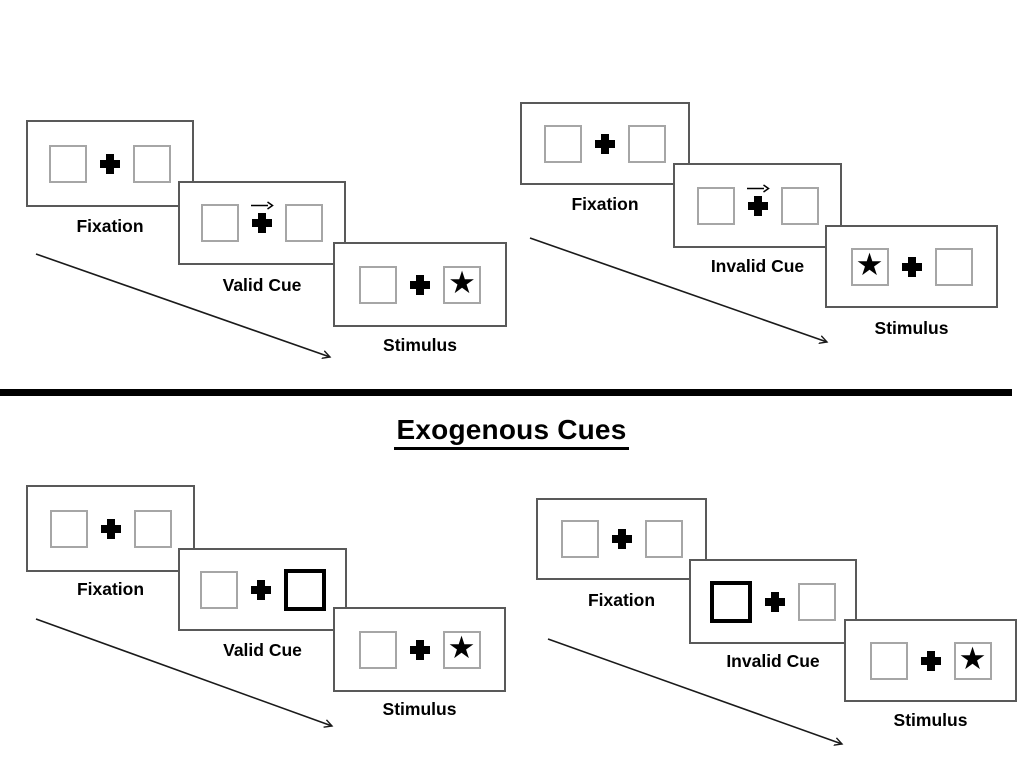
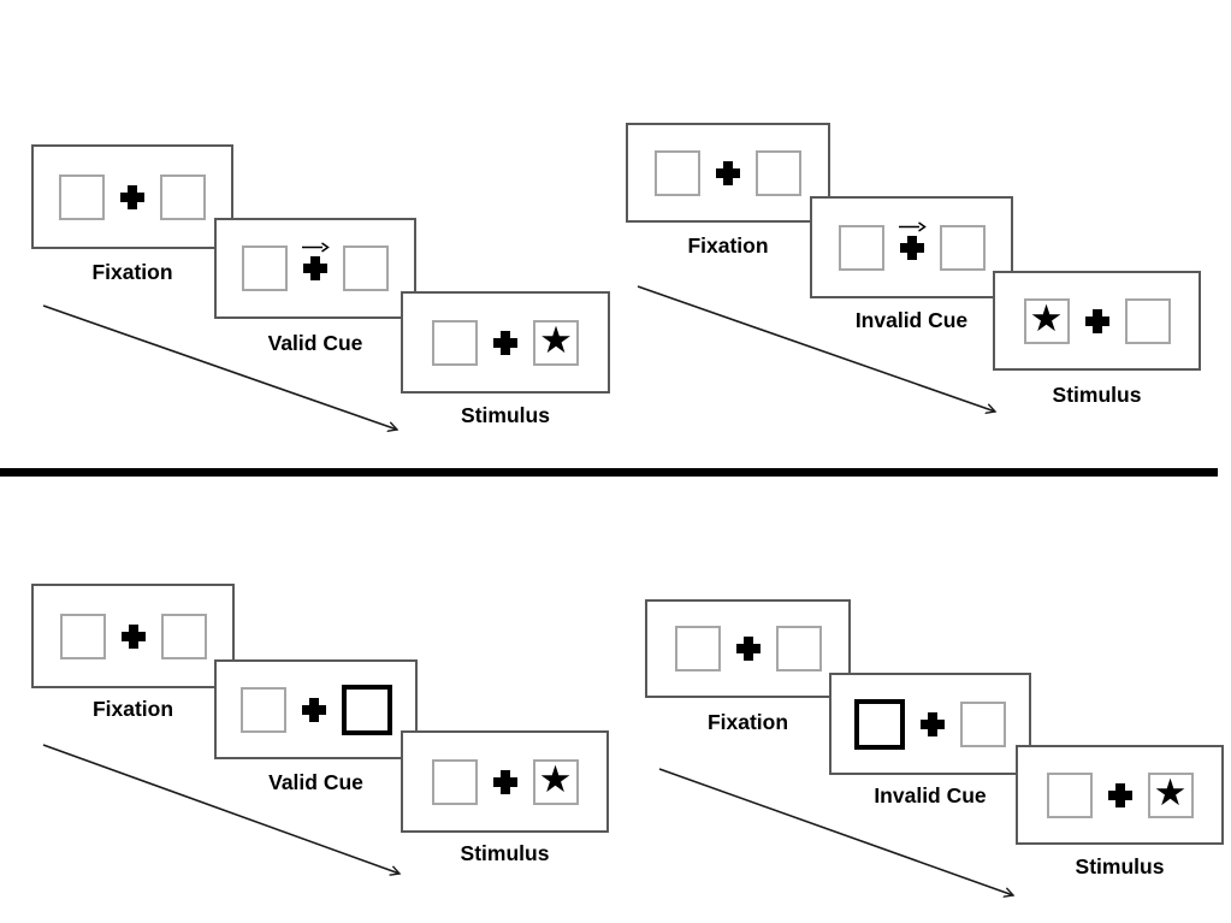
  Fixation
  Valid Cue
  ★
  Stimulus
  Fixation
  Invalid Cue
  ★
  Stimulus
- Exogenous Cues
  Fixation
  Valid Cue
  ★
  Stimulus
  Fixation
  Invalid Cue
  ★
  Stimulus
